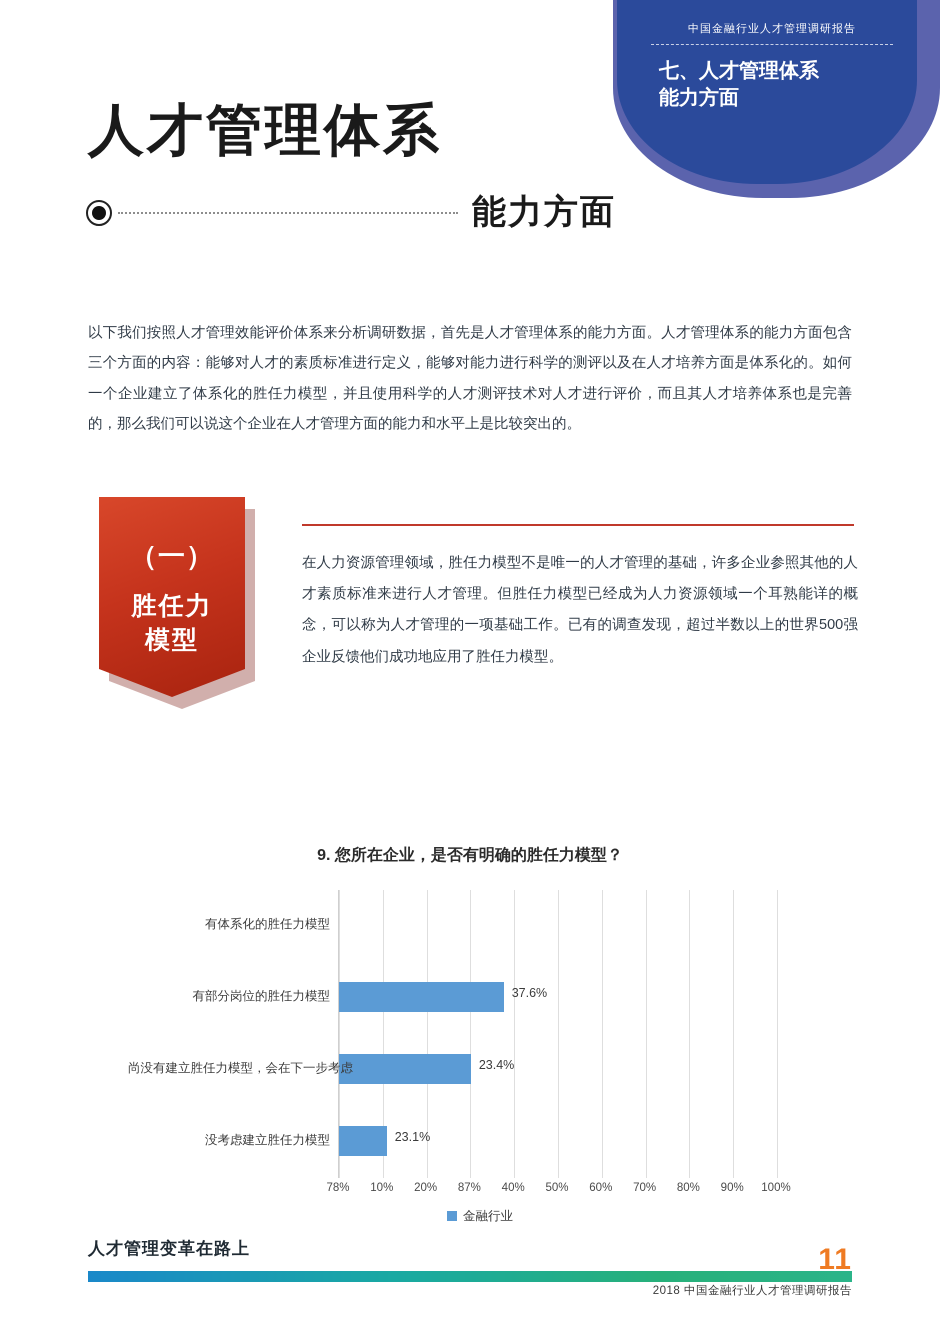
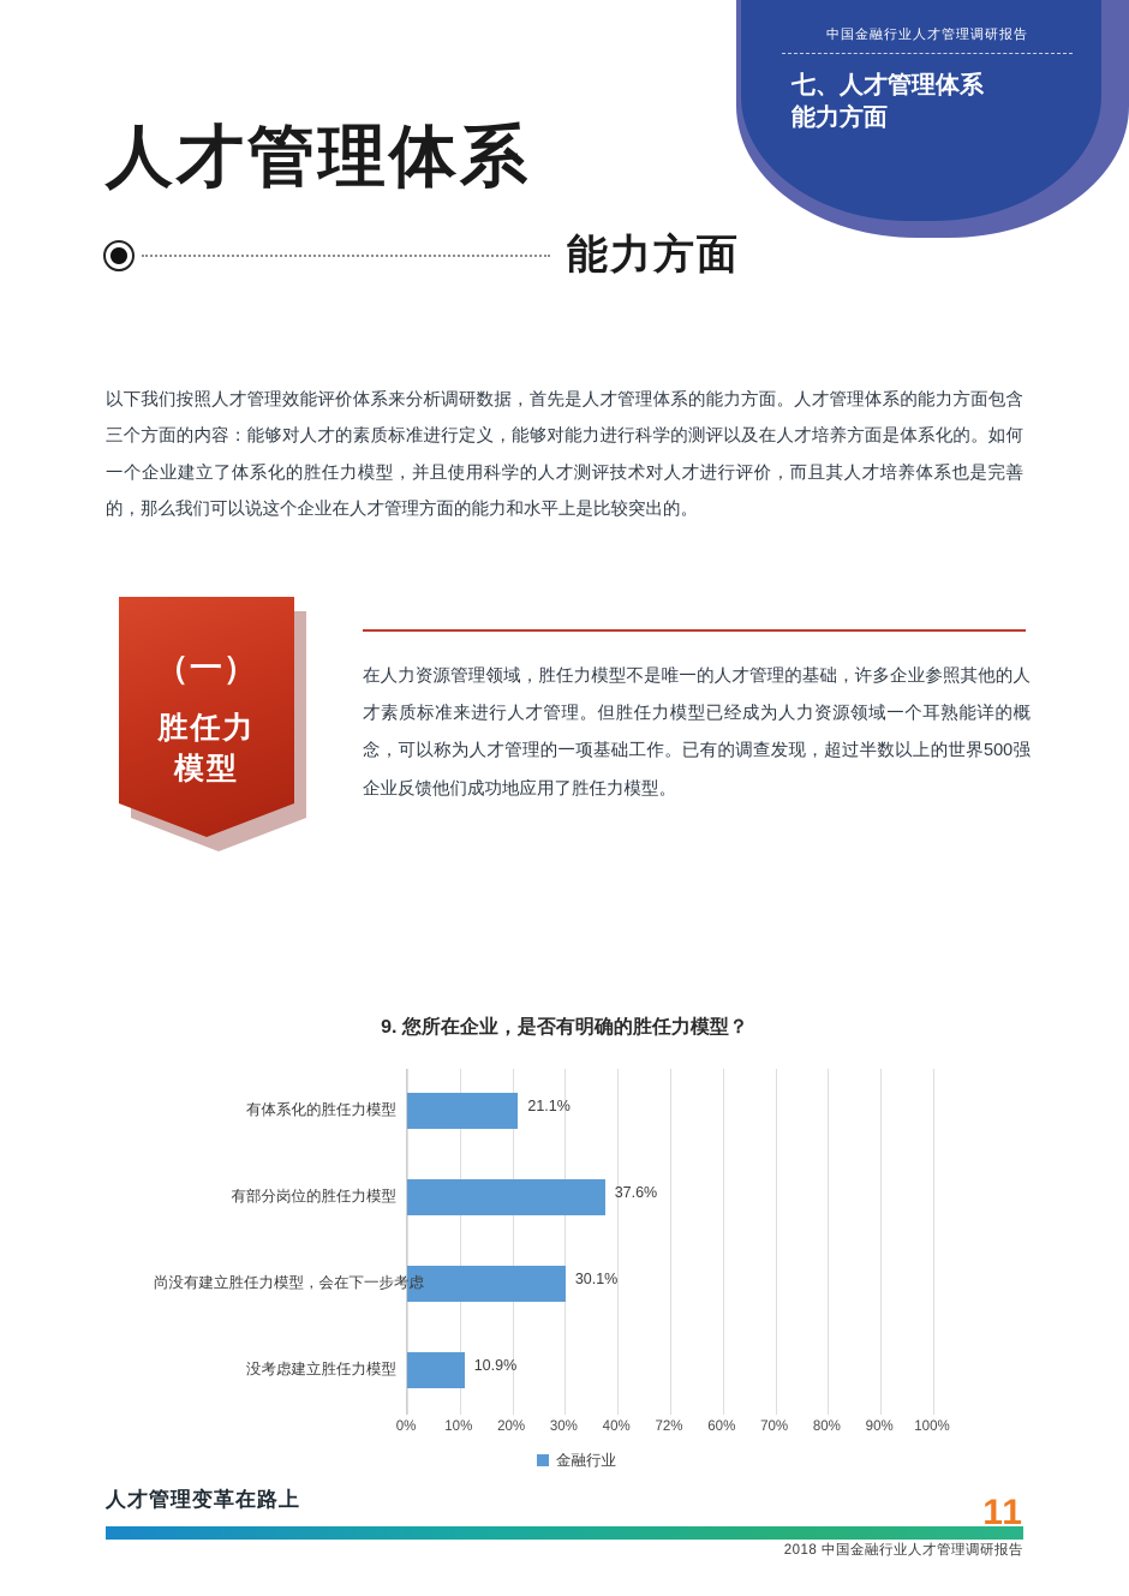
  中国金融行业人才管理调研报告
  七、人才管理体系
  能力方面
  人才管理体系
  能力方面
  以下我们按照人才管理效能评价体系来分析调研数据，首先是人才管理体系的能力方面。人才管理体系的能力方面包含三个方面的内容：能够对人才的素质标准进行定义，能够对能力进行科学的测评以及在人才培养方面是体系化的。如何一个企业建立了体系化的胜任力模型，并且使用科学的人才测评技术对人才进行评价，而且其人才培养体系也是完善的，那么我们可以说这个企业在人才管理方面的能力和水平上是比较突出的。
  （一）
  胜任力
  模型
  在人力资源管理领域，胜任力模型不是唯一的人才管理的基础，许多企业参照其他的人才素质标准来进行人才管理。但胜任力模型已经成为人力资源领域一个耳熟能详的概念，可以称为人才管理的一项基础工作。已有的调查发现，超过半数以上的世界500强企业反馈他们成功地应用了胜任力模型。
  9. 您所在企业，是否有明确的胜任力模型？
+ 21.1%
  37.6%
- 23.4%
+ 30.1%
- 23.1%
+ 10.9%
  有体系化的胜任力模型
  有部分岗位的胜任力模型
  尚没有建立胜任力模型，会在下一步考虑
  没考虑建立胜任力模型
- 78%
+ 0%
  10%
  20%
- 87%
+ 30%
  40%
- 50%
+ 72%
  60%
  70%
  80%
  90%
  100%
  金融行业
  人才管理变革在路上
  2018 中国金融行业人才管理调研报告
  11
